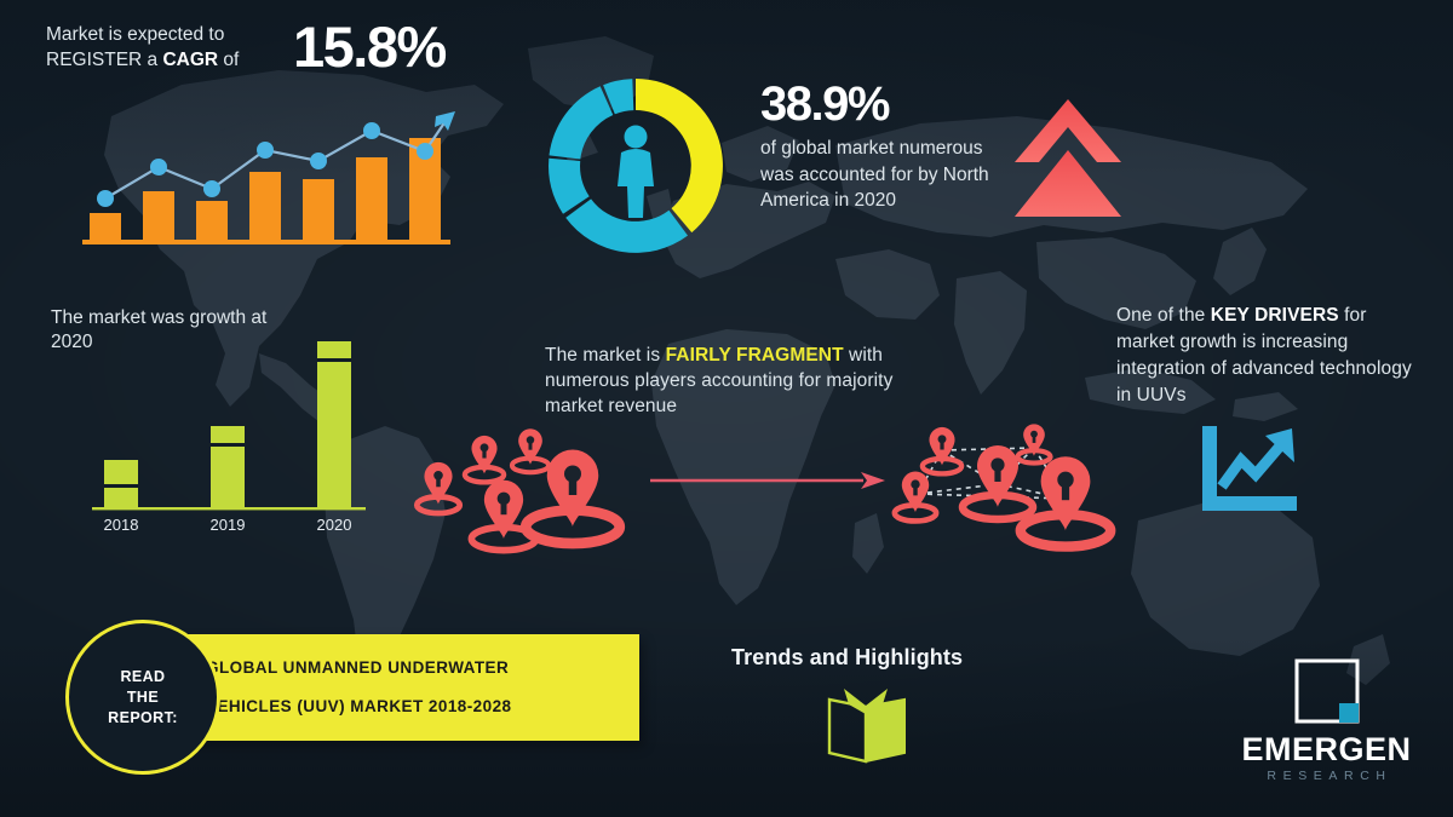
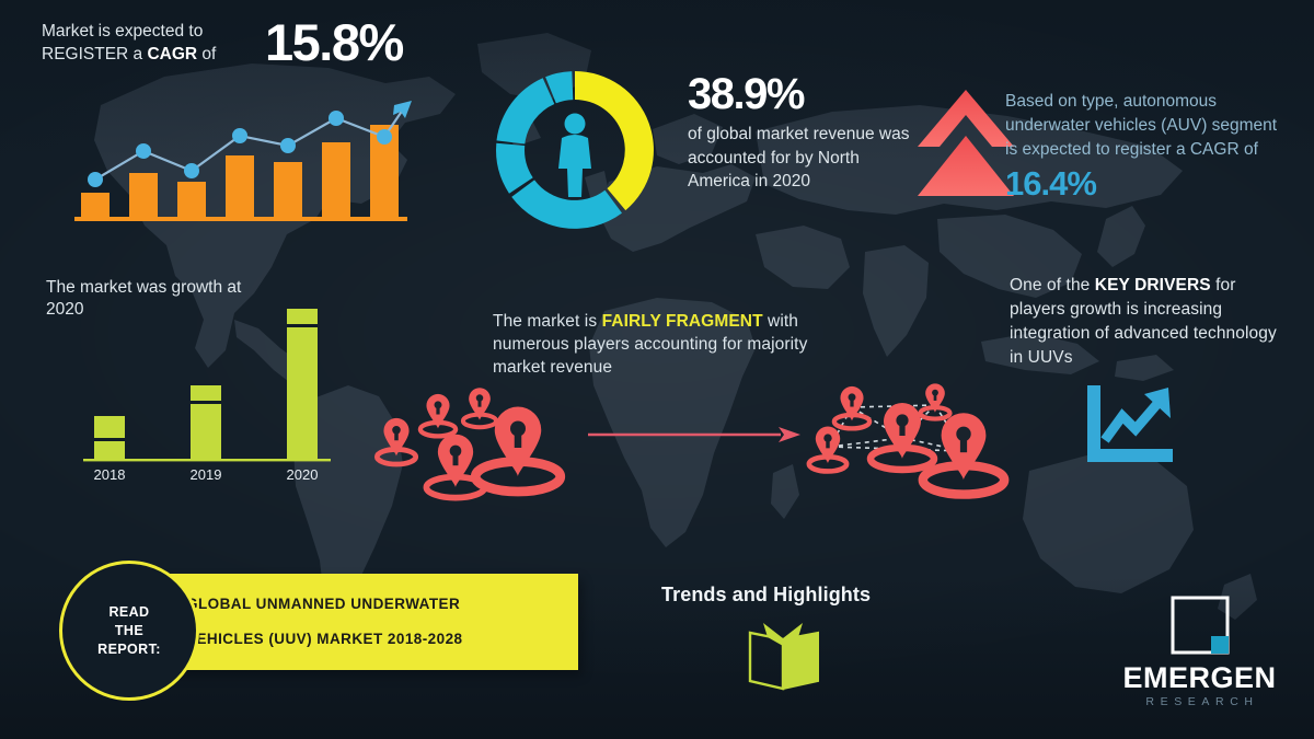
  Market is expected to
  REGISTER a CAGR of
  15.8%
  38.9%
- of global market numerous was accounted for by North America in 2020
+ of global market revenue was accounted for by North America in 2020
+ Based on type, autonomous underwater vehicles (AUV) segment is expected to register a CAGR of
+ 16.4%
  The market was growth at
  2020
  2018
  2019
  2020
  The market is FAIRLY FRAGMENT with numerous players accounting for majority market revenue
- One of the KEY DRIVERS for market growth is increasing integration of advanced technology in UUVs
+ One of the KEY DRIVERS for players growth is increasing integration of advanced technology in UUVs
  LOBAL UNMANNED UNDERWATER
  EHICLES (UUV) MARKET 2018-2028
  READ
  THE
  REPORT:
  Trends and Highlights
  EMERGEN
  RESEARCH
